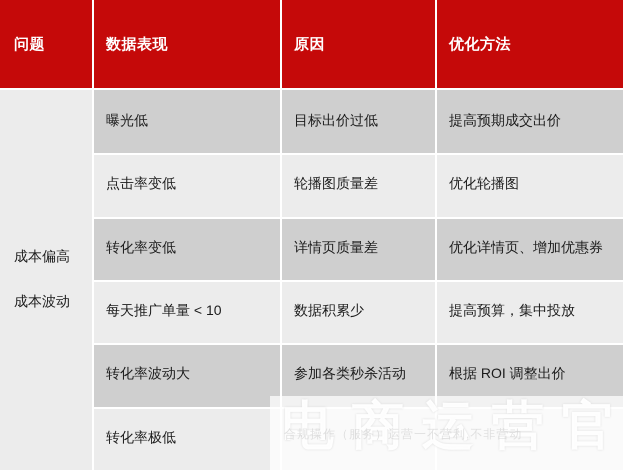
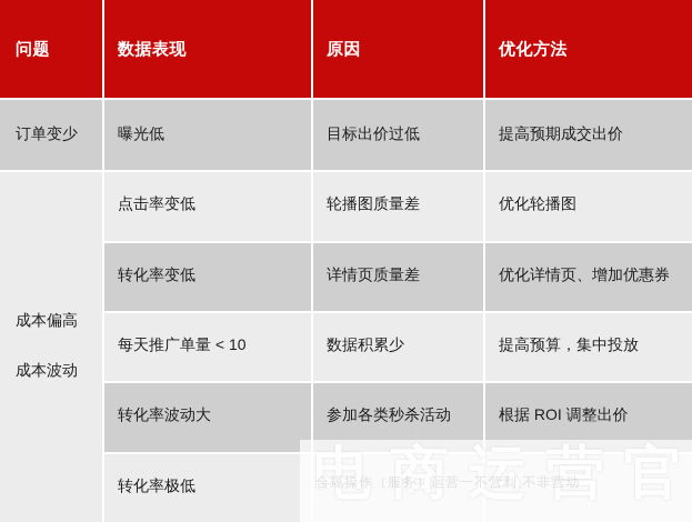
  问题
  数据表现
  原因
  优化方法
+ 订单变少
  成本偏高
  成本波动
  曝光低
  点击率变低
  转化率变低
  每天推广单量 < 10
  转化率波动大
  转化率极低
  目标出价过低
  轮播图质量差
  详情页质量差
  数据积累少
  参加各类秒杀活动
  提高预期成交出价
  优化轮播图
  优化详情页、增加优惠券
  提高预算，集中投放
  根据 ROI 调整出价
  电商运营官
  合规操作（服务）运营一不营利,不非营动
